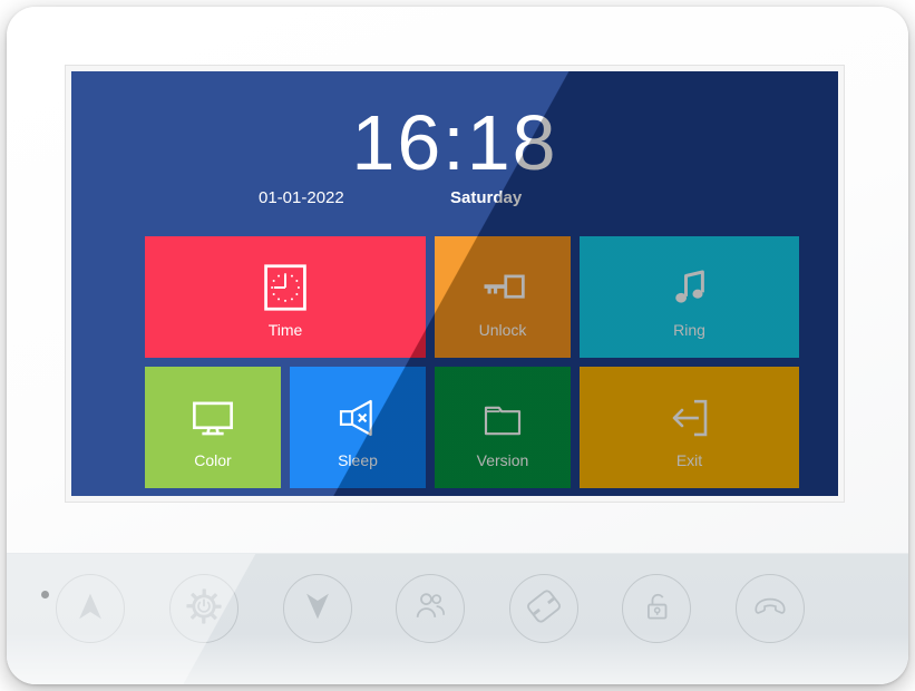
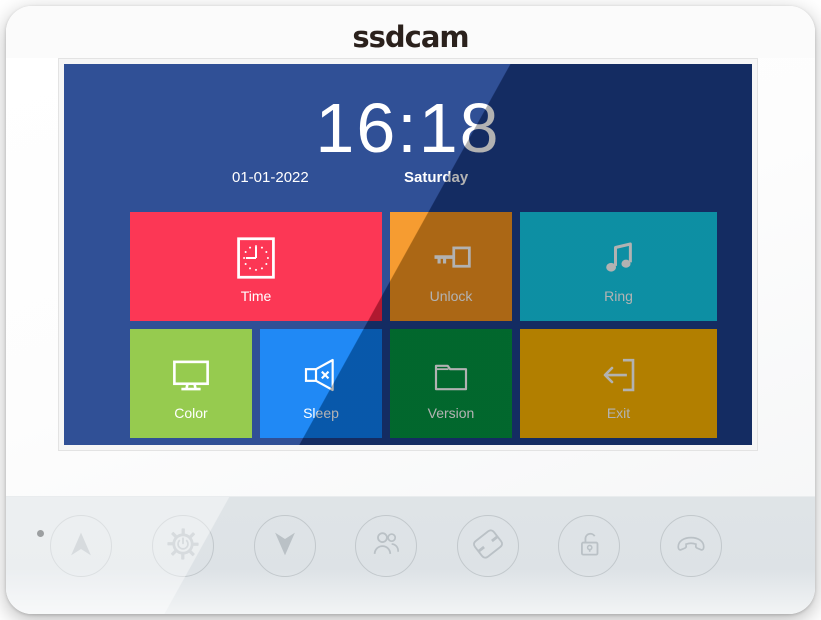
+ ssdcam
